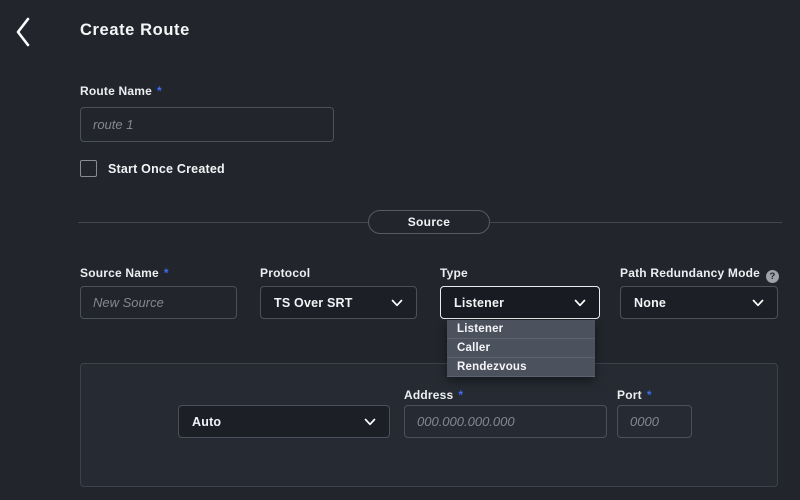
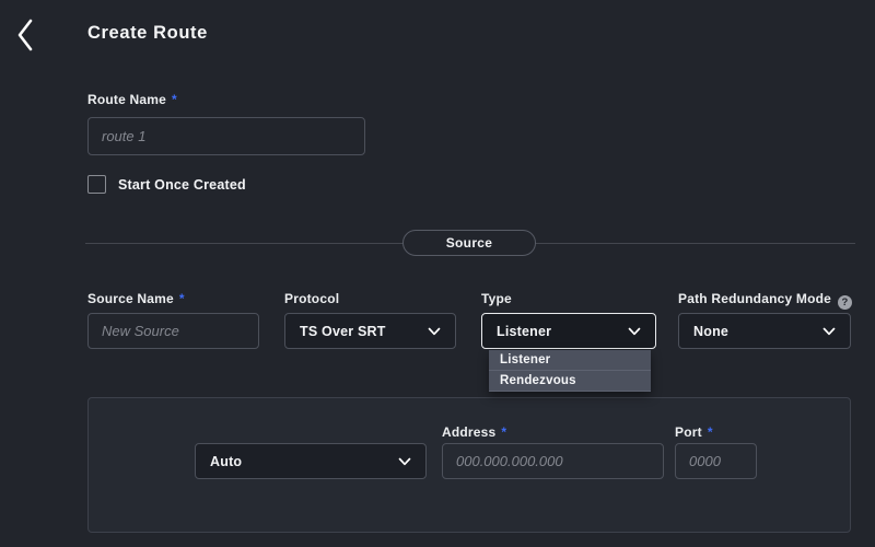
  Create Route
  Route Name *
  route 1
  Start Once Created
  Source
  Source Name *
  Protocol
  Type
  Path Redundancy Mode ?
  New Source
  TS Over SRT
  Listener
  None
  Listener
- Caller
  Rendezvous
  Auto
  Address *
  000.000.000.000
  Port *
  0000
